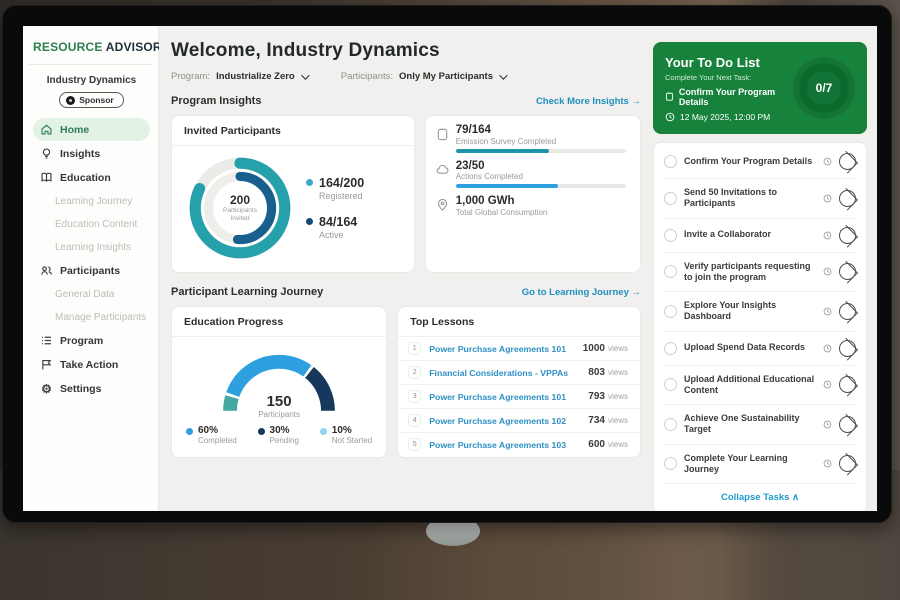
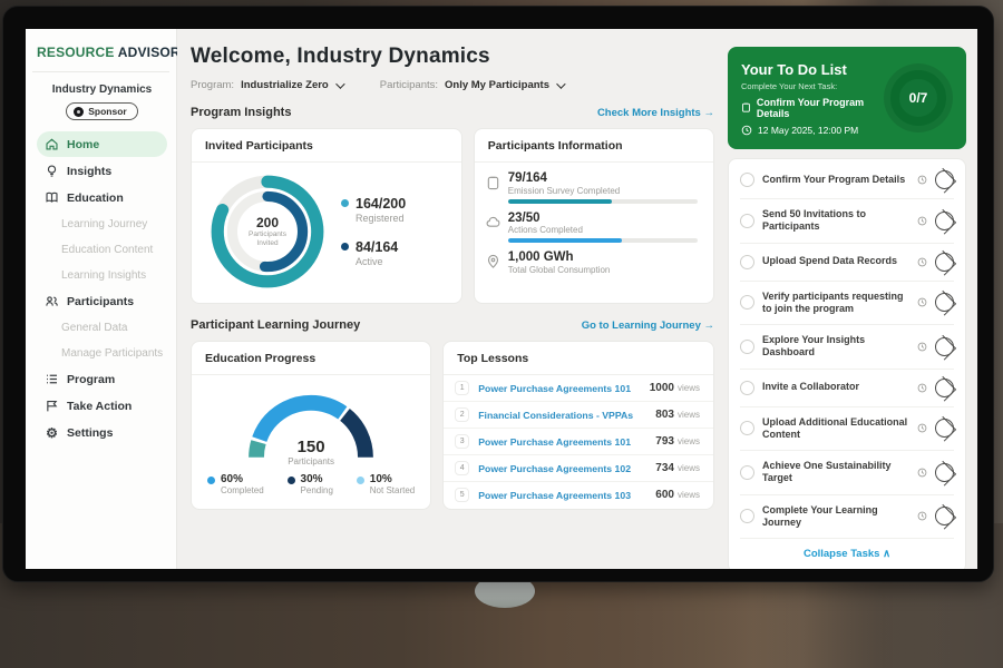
  RESOURCE ADVISOR
  Industry Dynamics
  Sponsor
  Home
  Insights
  Education
  Learning Journey
  Education Content
  Learning Insights
  Participants
  General Data
  Manage Participants
  Program
  Take Action
  ⚙
  Settings
  Welcome, Industry Dynamics
  Program:
  Industrialize Zero
  Participants:
  Only My Participants
  Program Insights
  Check More Insights →
  Invited Participants
  200
  164/200
  Registered
  84/164
  Active
+ Participants Information
  79/164
  Emission Survey Completed
  23/50
  Actions Completed
  1,000 GWh
  Total Global Consumption
  Participant Learning Journey
  Go to Learning Journey →
  Education Progress
  150
  Participants
  60%
  Completed
  30%
  Pending
  10%
  Not Started
  Top Lessons
  Power Purchase Agreements 101
  1000
  views
  Financial Considerations - VPPAs
  803
  views
  Power Purchase Agreements 101
  793
  views
  Power Purchase Agreements 102
  734
  views
  Power Purchase Agreements 103
  600
  views
  Your To Do List
  Complete Your Next Task:
  Confirm Your Program Details
  12 May 2025, 12:00 PM
  0/7
  Confirm Your Program Details
  Send 50 Invitations to Participants
- Invite a Collaborator
+ Upload Spend Data Records
  Verify participants requesting to join the program
  Explore Your Insights Dashboard
- Upload Spend Data Records
+ Invite a Collaborator
  Upload Additional Educational Content
  Achieve One Sustainability Target
  Complete Your Learning Journey
  Collapse Tasks ∧
